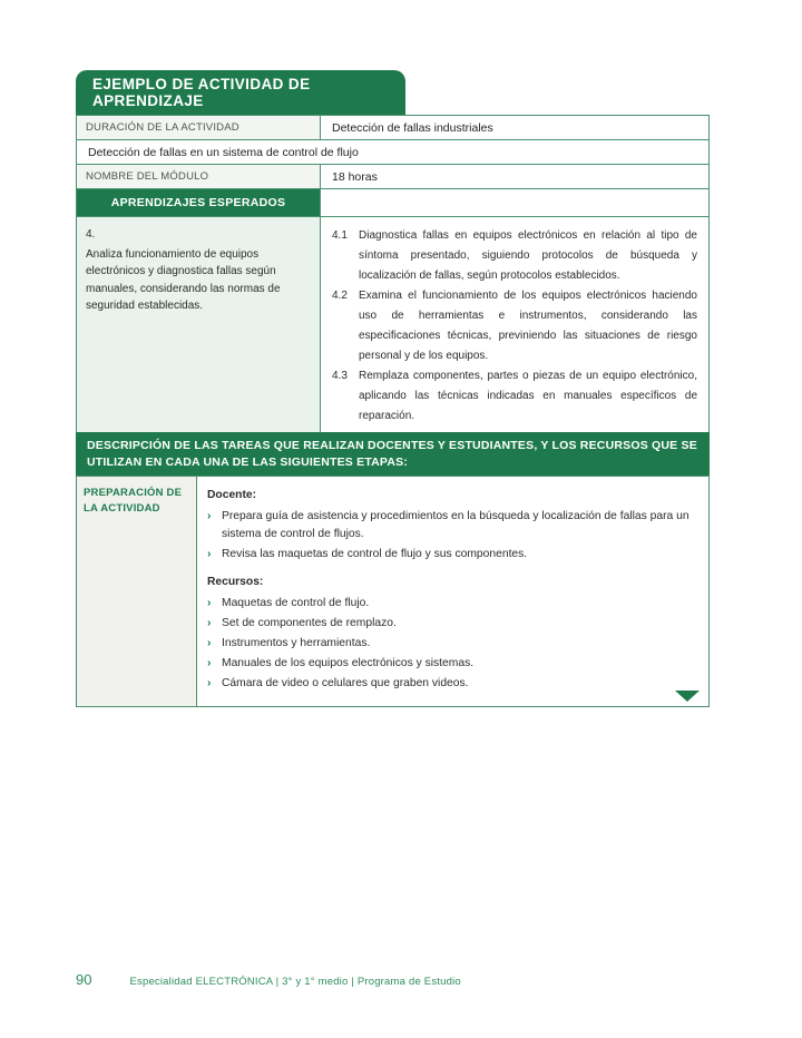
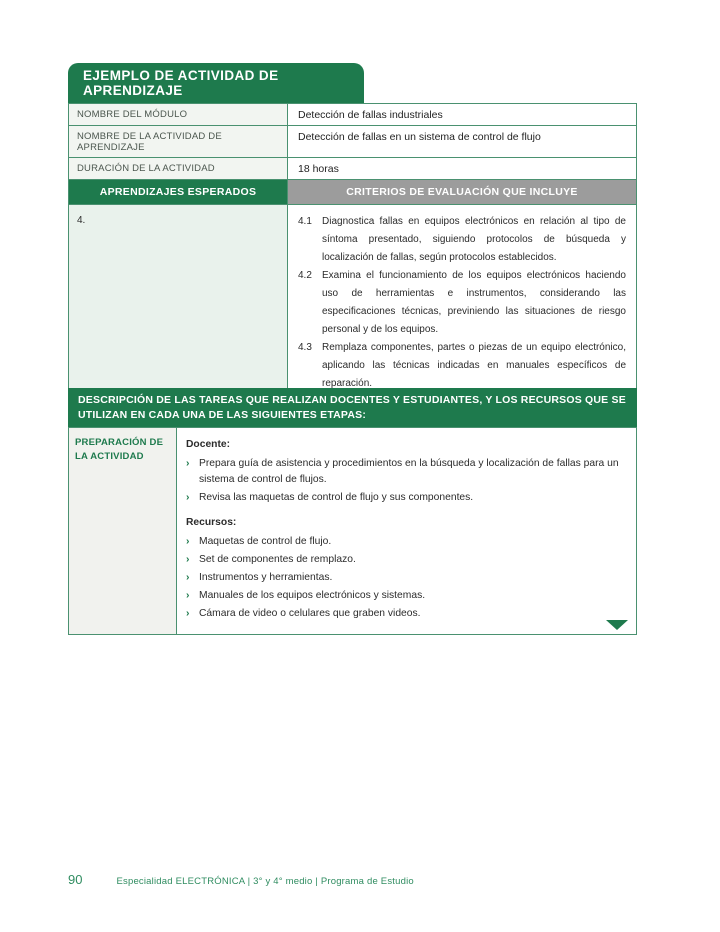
  EJEMPLO DE ACTIVIDAD DE APRENDIZAJE
- DURACIÓN DE LA ACTIVIDAD
+ NOMBRE DEL MÓDULO
  Detección de fallas industriales
+ NOMBRE DE LA ACTIVIDAD DE APRENDIZAJE
  Detección de fallas en un sistema de control de flujo
- NOMBRE DEL MÓDULO
+ DURACIÓN DE LA ACTIVIDAD
  18 horas
  APRENDIZAJES ESPERADOS
+ CRITERIOS DE EVALUACIÓN QUE INCLUYE
  4.
- Analiza funcionamiento de equipos electrónicos y diagnostica fallas según manuales, considerando las normas de seguridad establecidas.
  4.1
  Diagnostica fallas en equipos electrónicos en relación al tipo de síntoma presentado, siguiendo protocolos de búsqueda y localización de fallas, según protocolos establecidos.
  4.2
  Examina el funcionamiento de los equipos electrónicos haciendo uso de herramientas e instrumentos, considerando las especificaciones técnicas, previniendo las situaciones de riesgo personal y de los equipos.
  4.3
  Remplaza componentes, partes o piezas de un equipo electrónico, aplicando las técnicas indicadas en manuales específicos de reparación.
  DESCRIPCIÓN DE LAS TAREAS QUE REALIZAN DOCENTES Y ESTUDIANTES, Y LOS RECURSOS QUE SE UTILIZAN EN CADA UNA DE LAS SIGUIENTES ETAPAS:
  PREPARACIÓN DE LA ACTIVIDAD
  Docente:
  ›
  Prepara guía de asistencia y procedimientos en la búsqueda y localización de fallas para un sistema de control de flujos.
  ›
  Revisa las maquetas de control de flujo y sus componentes.
  Recursos:
  ›
  Maquetas de control de flujo.
  ›
  Set de componentes de remplazo.
  ›
  Instrumentos y herramientas.
  ›
  Manuales de los equipos electrónicos y sistemas.
  ›
  Cámara de video o celulares que graben videos.
  90
- Especialidad ELECTRÓNICA | 3° y 1° medio | Programa de Estudio
+ Especialidad ELECTRÓNICA | 3° y 4° medio | Programa de Estudio
